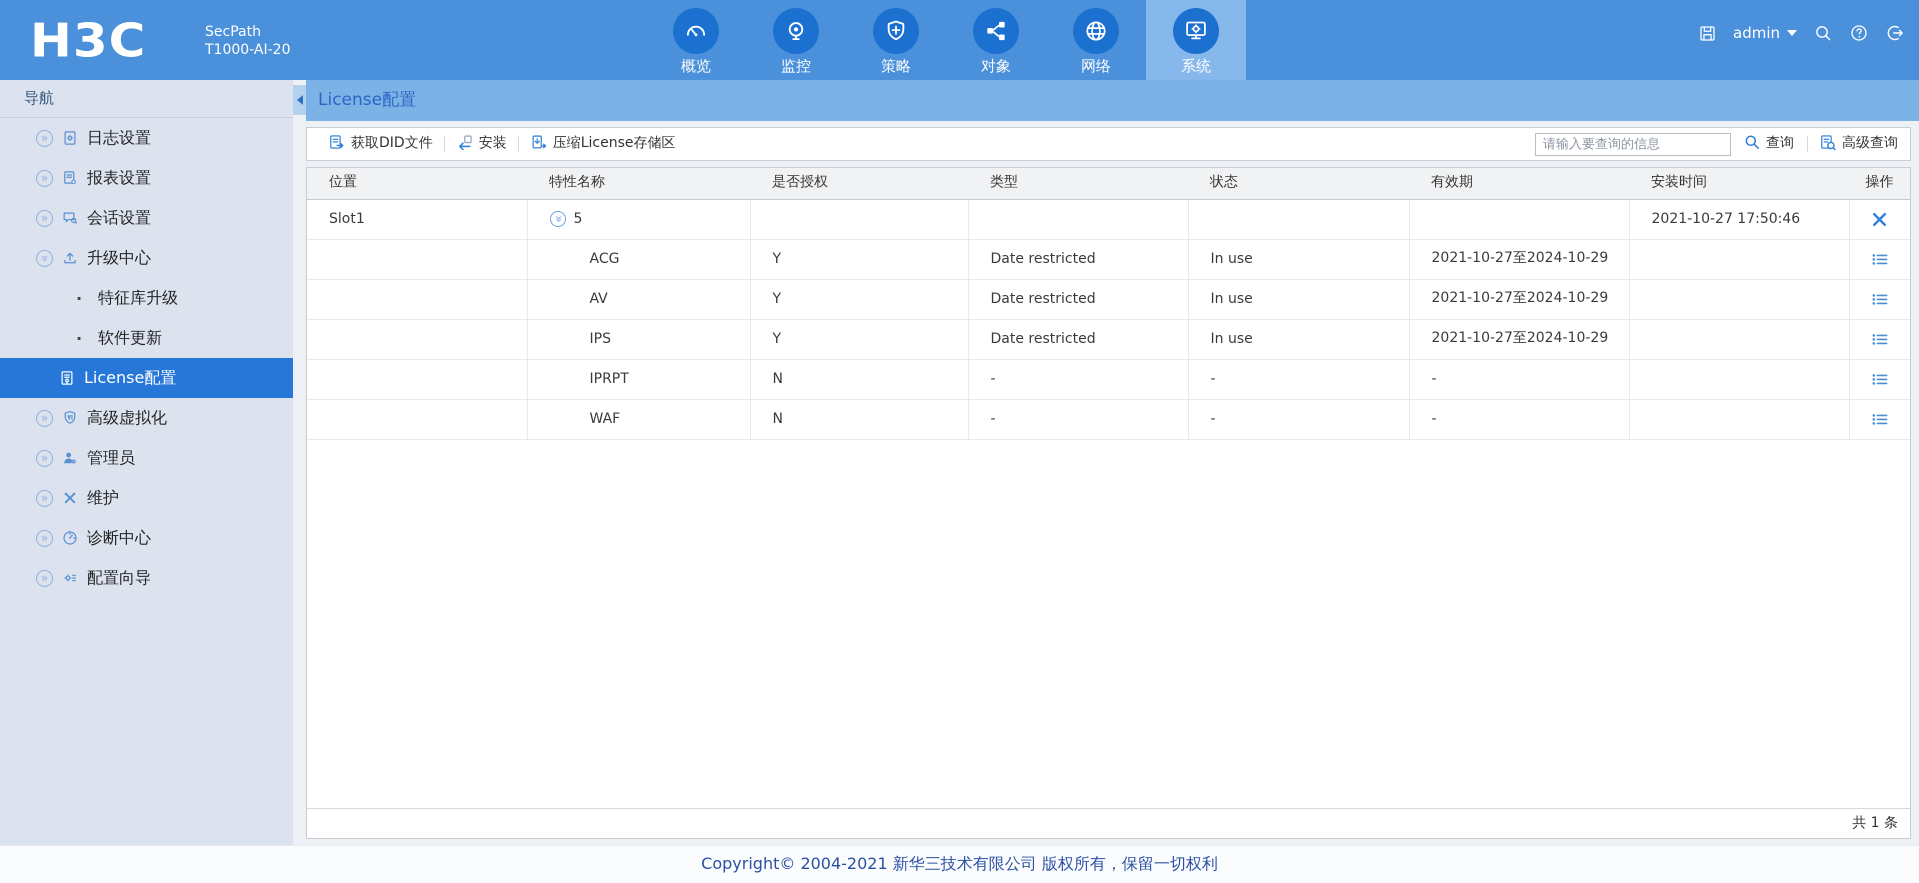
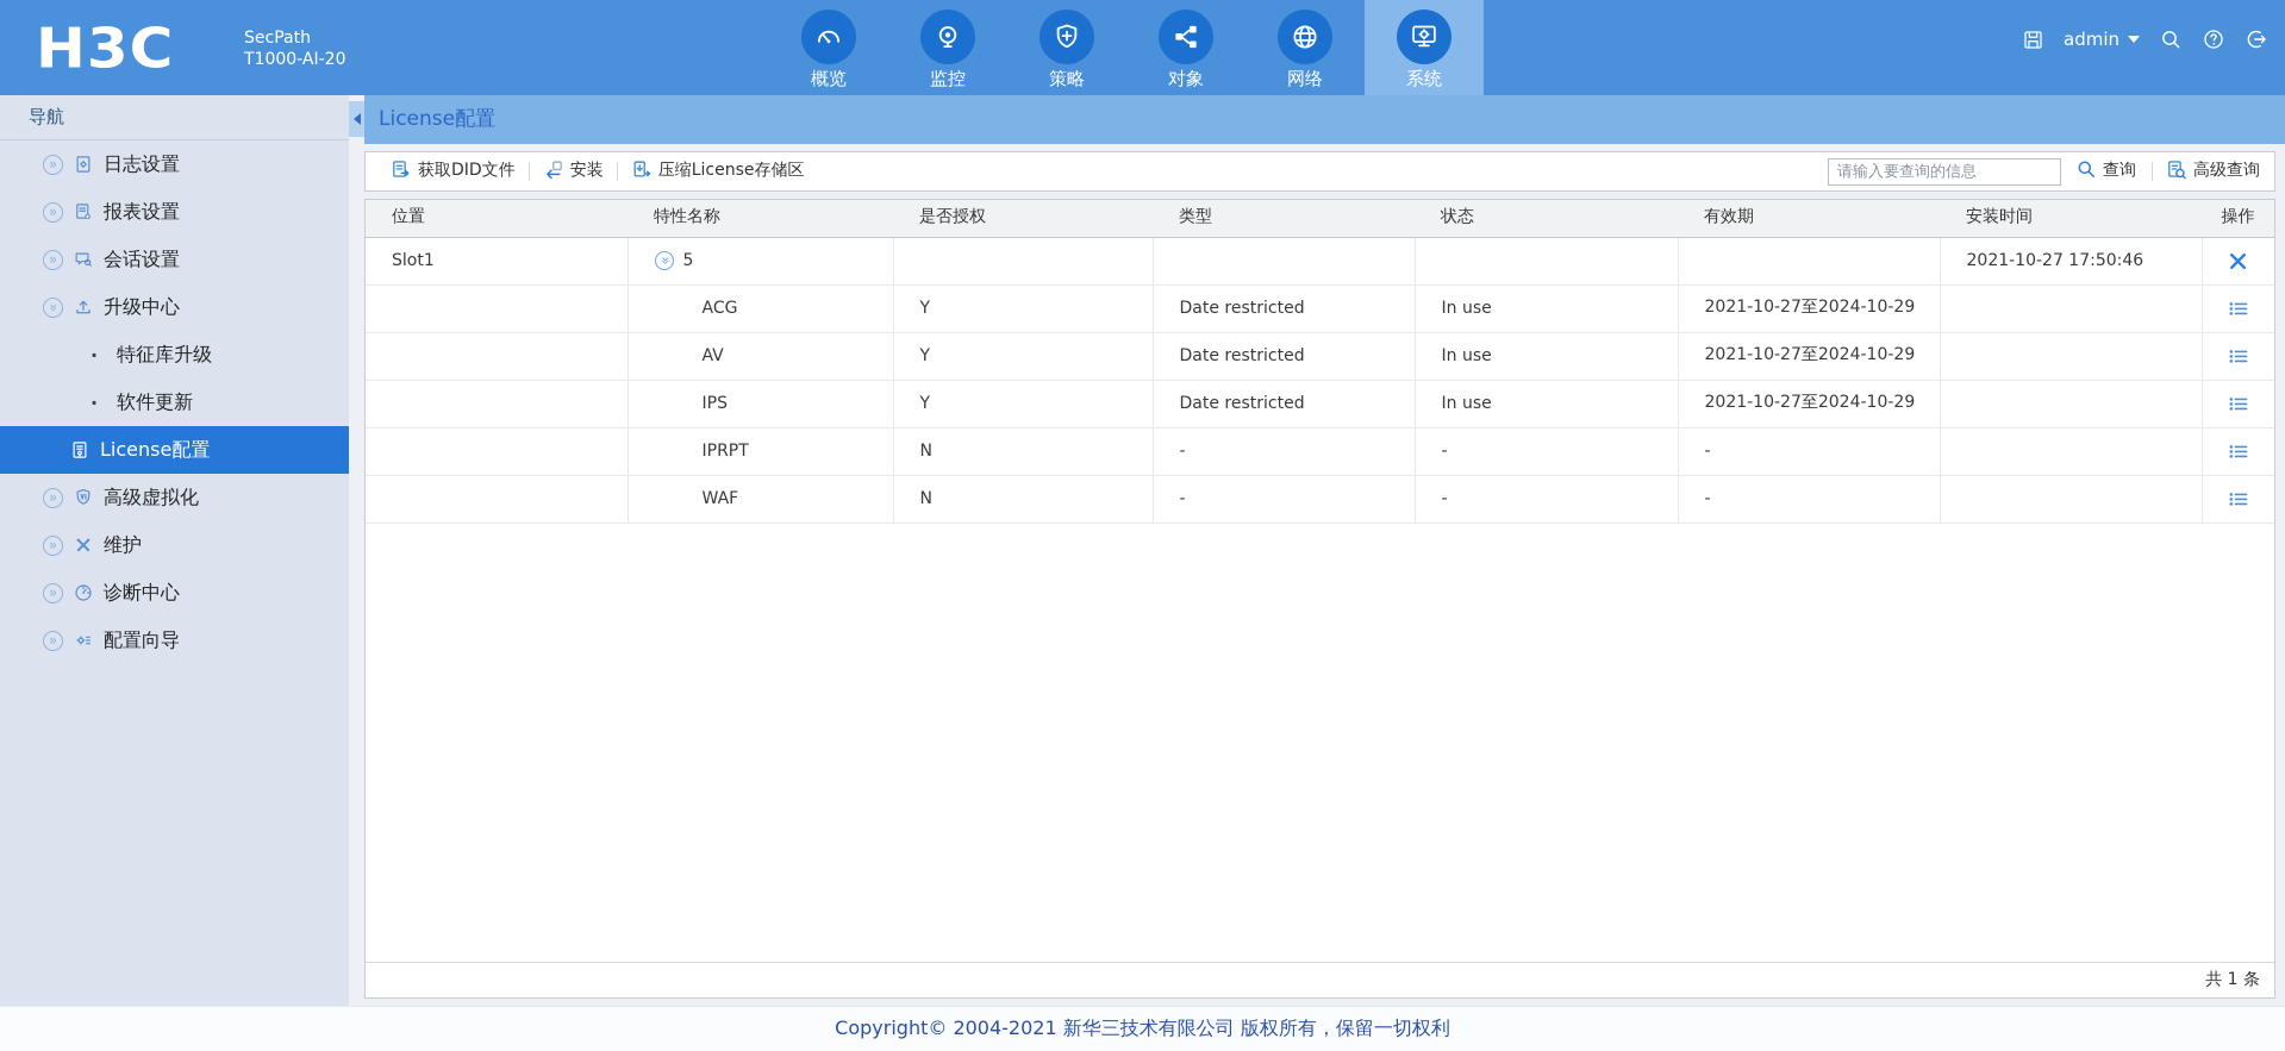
  H3C
  SecPath
  T1000-AI-20
  概览
  监控
  策略
  对象
  网络
  系统
  admin
  导航
  日志设置
  报表设置
  会话设置
  升级中心
  特征库升级
  软件更新
  License配置
  高级虚拟化
- 管理员
  维护
  诊断中心
  配置向导
  License配置
  获取DID文件
  安装
  压缩License存储区
  请输入要查询的信息
  查询
  高级查询
  位置	特性名称	是否授权	类型	状态	有效期	安装时间	操作
  Slot1	5					2021-10-27 17:50:46
  	ACG	Y	Date restricted	In use	2021-10-27至2024-10-29
  	AV	Y	Date restricted	In use	2021-10-27至2024-10-29
  	IPS	Y	Date restricted	In use	2021-10-27至2024-10-29
  	IPRPT	N	-	-	-
  	WAF	N	-	-	-
  共 1 条
  Copyright© 2004-2021 新华三技术有限公司 版权所有，保留一切权利
